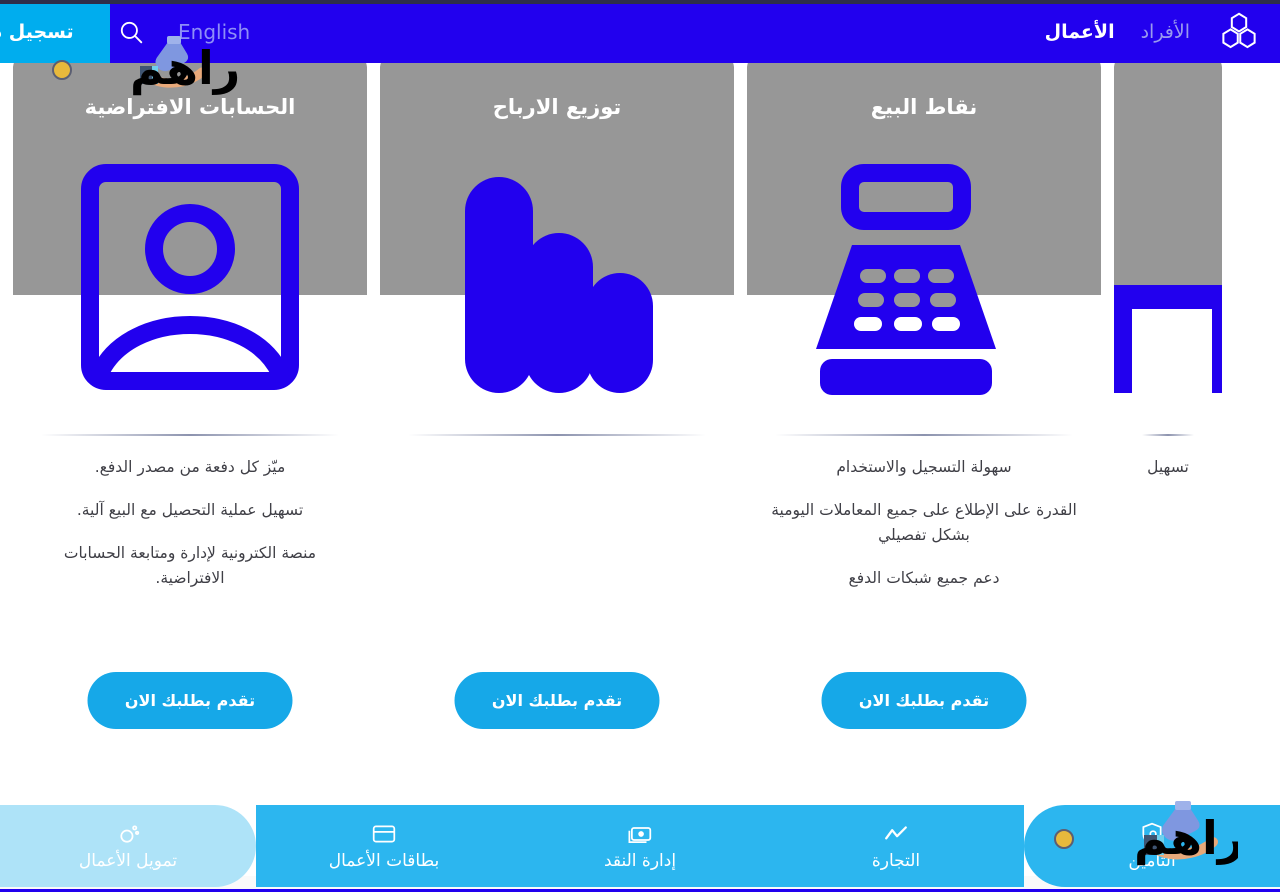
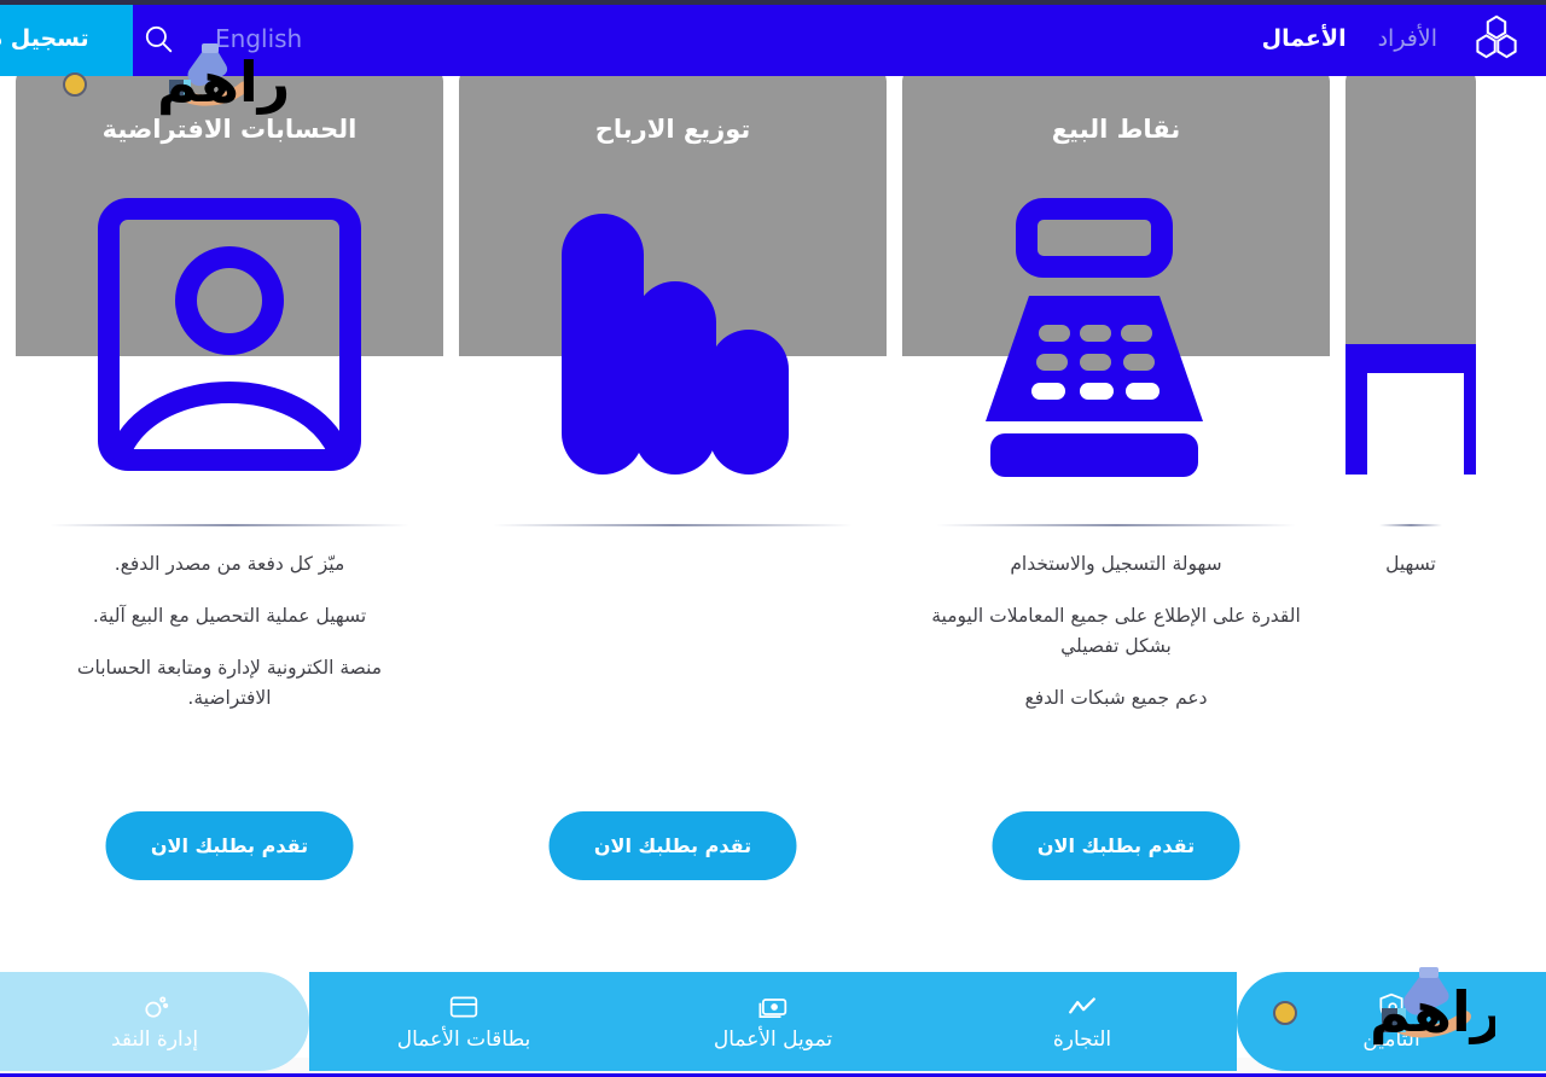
  تسجيل
  English
  الأفراد
  الأعمال
  الحسابات الافتراضية
  ميّز كل دفعة من مصدر الدفع.
  تسهيل عملية التحصيل مع البيع آلية.
  منصة الكترونية لإدارة ومتابعة الحسابات الافتراضية.
  تقدم بطلبك الان
  توزيع الارباح
  تقدم بطلبك الان
  نقاط البيع
  سهولة التسجيل والاستخدام
  القدرة على الإطلاع على جميع المعاملات اليومية بشكل تفصيلي
  دعم جميع شبكات الدفع
  تقدم بطلبك الان
  تسهيل
- تمويل الأعمال
+ إدارة النقد
  بطاقات الأعمال
- إدارة النقد
+ تمويل الأعمال
  التجارة
  التأمين
  راهم
  راهم
